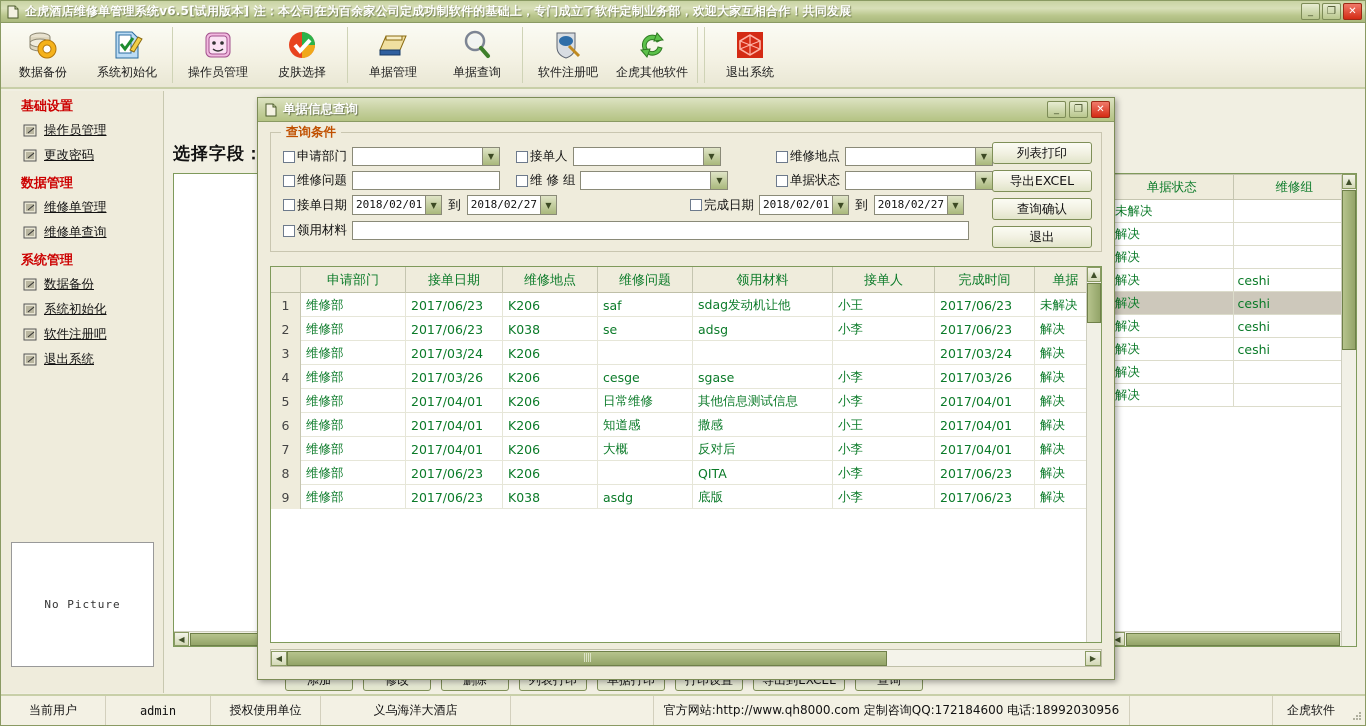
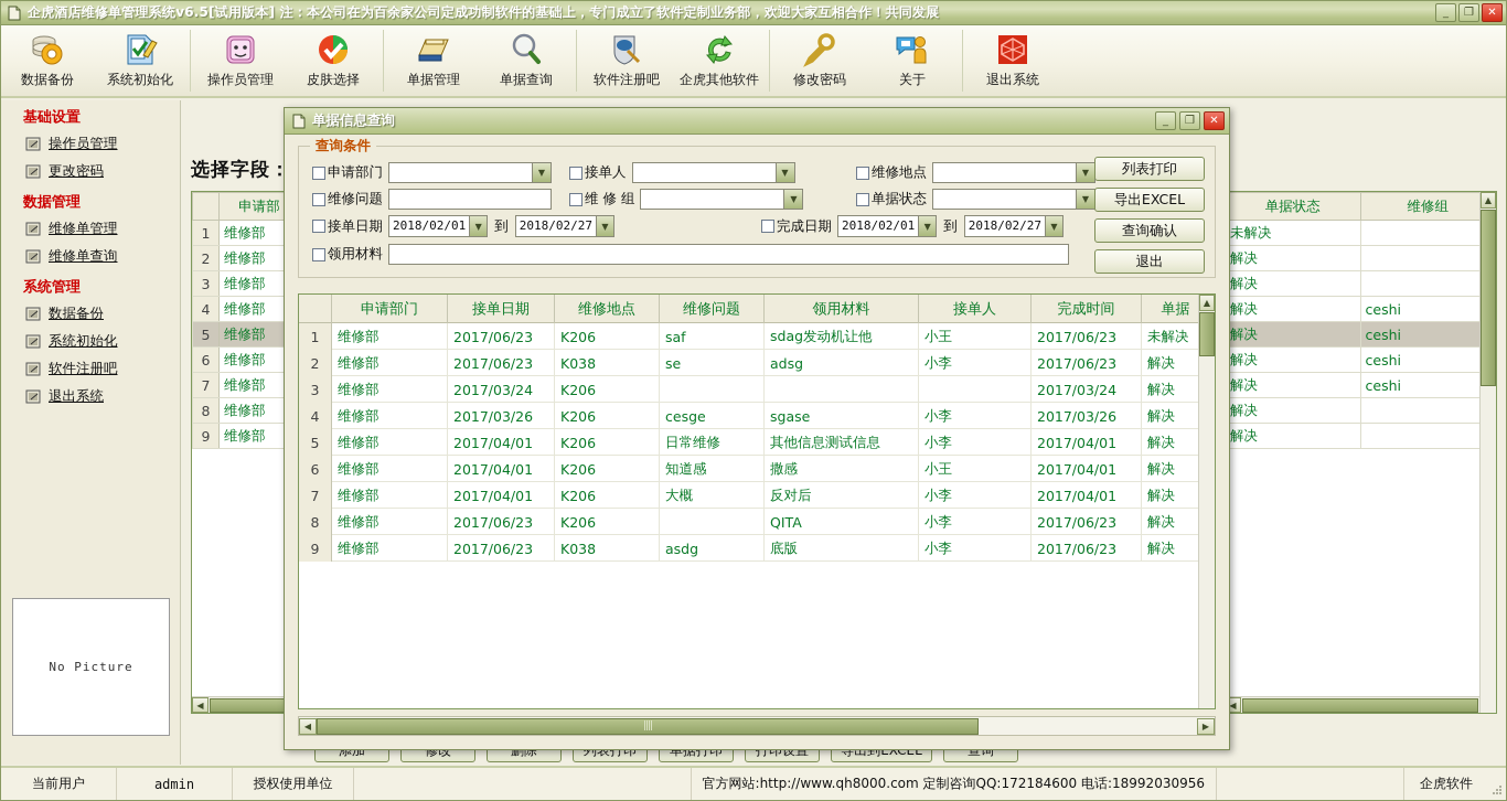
  企虎酒店维修单管理系统v6.5[试用版本] 注：本公司在为百余家公司定成功制软件的基础上，专门成立了软件定制业务部，欢迎大家互相合作！共同发展
  _
  ❐
  ✕
  数据备份
  系统初始化
  操作员管理
  皮肤选择
  单据管理
  单据查询
  软件注册吧
  企虎其他软件
+ 修改密码
+ 关于
  退出系统
  基础设置
  操作员管理
  更改密码
  数据管理
  维修单管理
  维修单查询
  系统管理
  数据备份
  系统初始化
  软件注册吧
  退出系统
  No Picture
  选择字段：
+ 	申请部
+ 1	维修部
+ 2	维修部
+ 3	维修部
+ 4	维修部
+ 5	维修部
+ 6	维修部
+ 7	维修部
+ 8	维修部
+ 9	维修部
  ◀
  单据状态	维修组
  未解决
  解决
  解决
  解决	ceshi
  解决	ceshi
  解决	ceshi
  解决	ceshi
  解决
  解决
  ▲
  ◀
  单据信息查询
  _
  ❐
  ✕
  查询条件
  申请部门
  ▼
  接单人
  ▼
  维修地点
  ▼
  维修问题
  维 修 组
  ▼
  单据状态
  ▼
  接单日期
  2018/02/01
  ▼
  到
  2018/02/27
  ▼
  完成日期
  2018/02/01
  ▼
  到
  2018/02/27
  ▼
  领用材料
  列表打印
  导出EXCEL
  查询确认
  退出
  申请部门
  接单日期
  维修地点
  维修问题
  领用材料
  接单人
  完成时间
  单据
  1
  维修部
  2017/06/23
  K206
  saf
  sdag发动机让他
  小王
  2017/06/23
  未解决
  2
  维修部
  2017/06/23
  K038
  se
  adsg
  小李
  2017/06/23
  解决
  3
  维修部
  2017/03/24
  K206
  2017/03/24
  解决
  4
  维修部
  2017/03/26
  K206
  cesge
  sgase
  小李
  2017/03/26
  解决
  5
  维修部
  2017/04/01
  K206
  日常维修
  其他信息测试信息
  小李
  2017/04/01
  解决
  6
  维修部
  2017/04/01
  K206
  知道感
  撒感
  小王
  2017/04/01
  解决
  7
  维修部
  2017/04/01
  K206
  大概
  反对后
  小李
  2017/04/01
  解决
  8
  维修部
  2017/06/23
  K206
  QITA
  小李
  2017/06/23
  解决
  9
  维修部
  2017/06/23
  K038
  asdg
  底版
  小李
  2017/06/23
  解决
  ▲
  ◀
  ||||
  ▶
  当前用户
  admin
  授权使用单位
- 义乌海洋大酒店
  官方网站:http://www.qh8000.com 定制咨询QQ:172184600 电话:18992030956
  企虎软件
